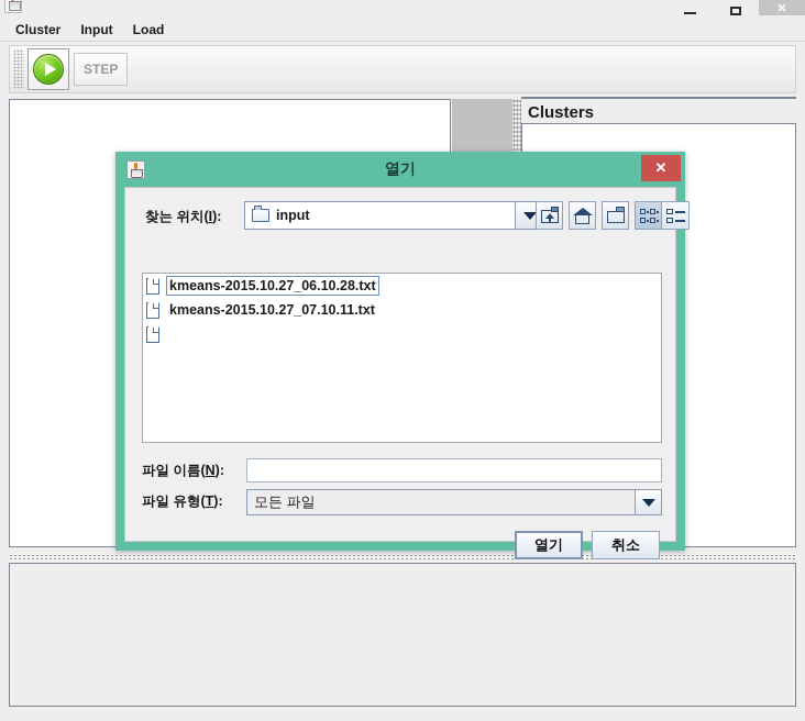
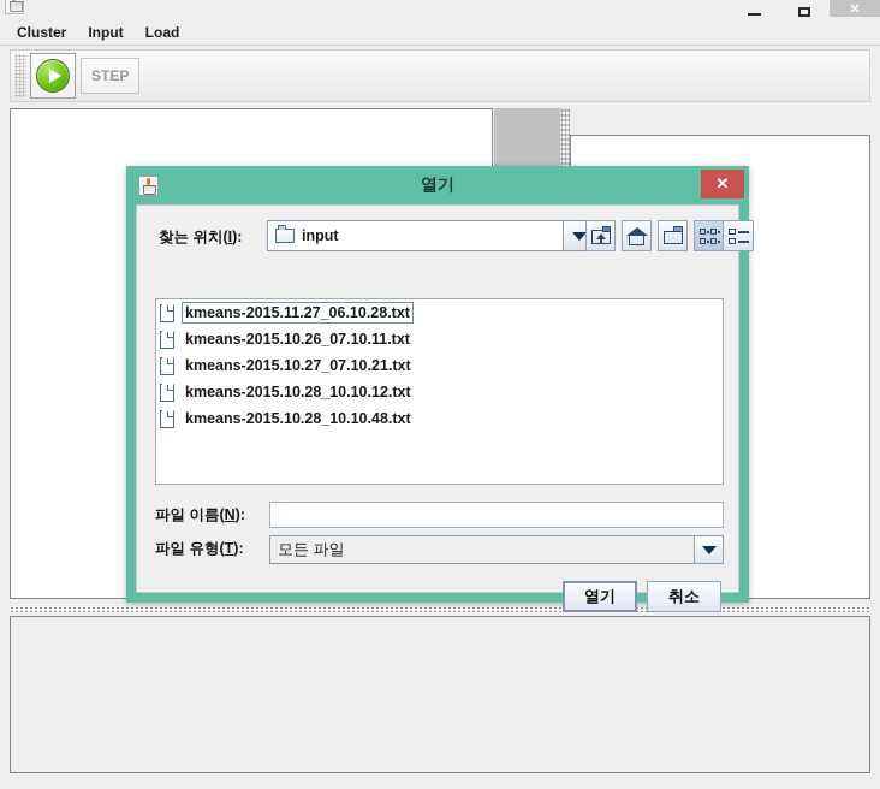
  ✕
  Cluster
  Input
  Load
  STEP
- Clusters
  열기
  ✕
  찾는 위치(I):
  input
- kmeans-2015.10.27_06.10.28.txt
+ kmeans-2015.11.27_06.10.28.txt
- kmeans-2015.10.27_07.10.11.txt
+ kmeans-2015.10.26_07.10.11.txt
+ kmeans-2015.10.27_07.10.21.txt
+ kmeans-2015.10.28_10.10.12.txt
+ kmeans-2015.10.28_10.10.48.txt
  파일 이름(N):
  파일 유형(T):
  모든 파일
  열기
  취소
